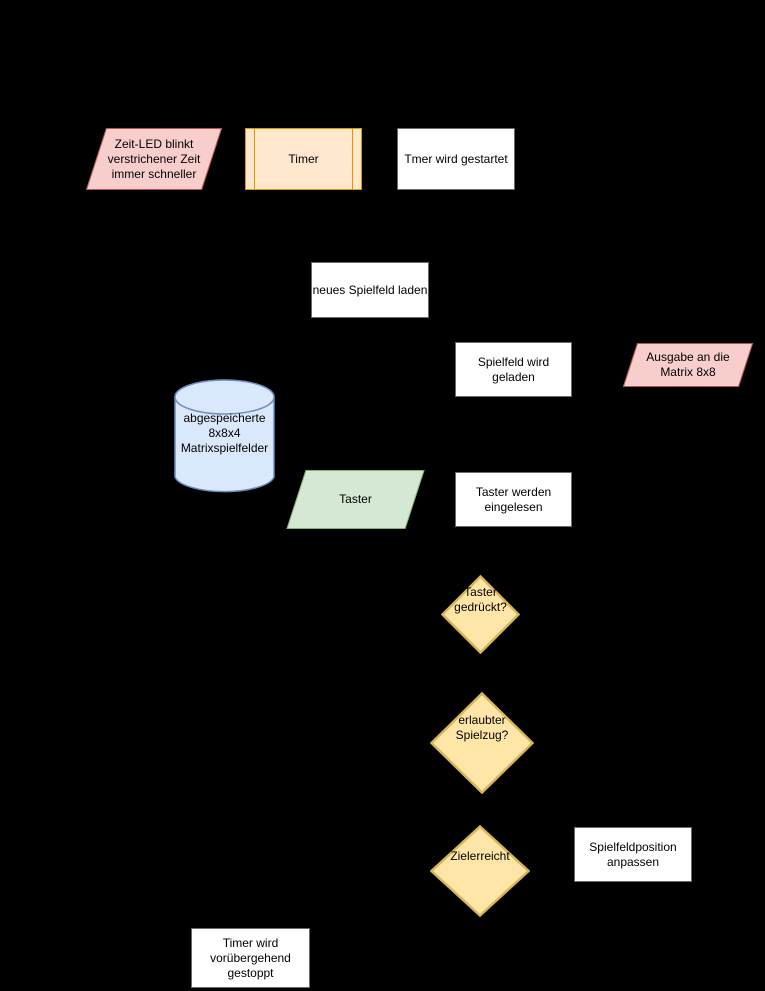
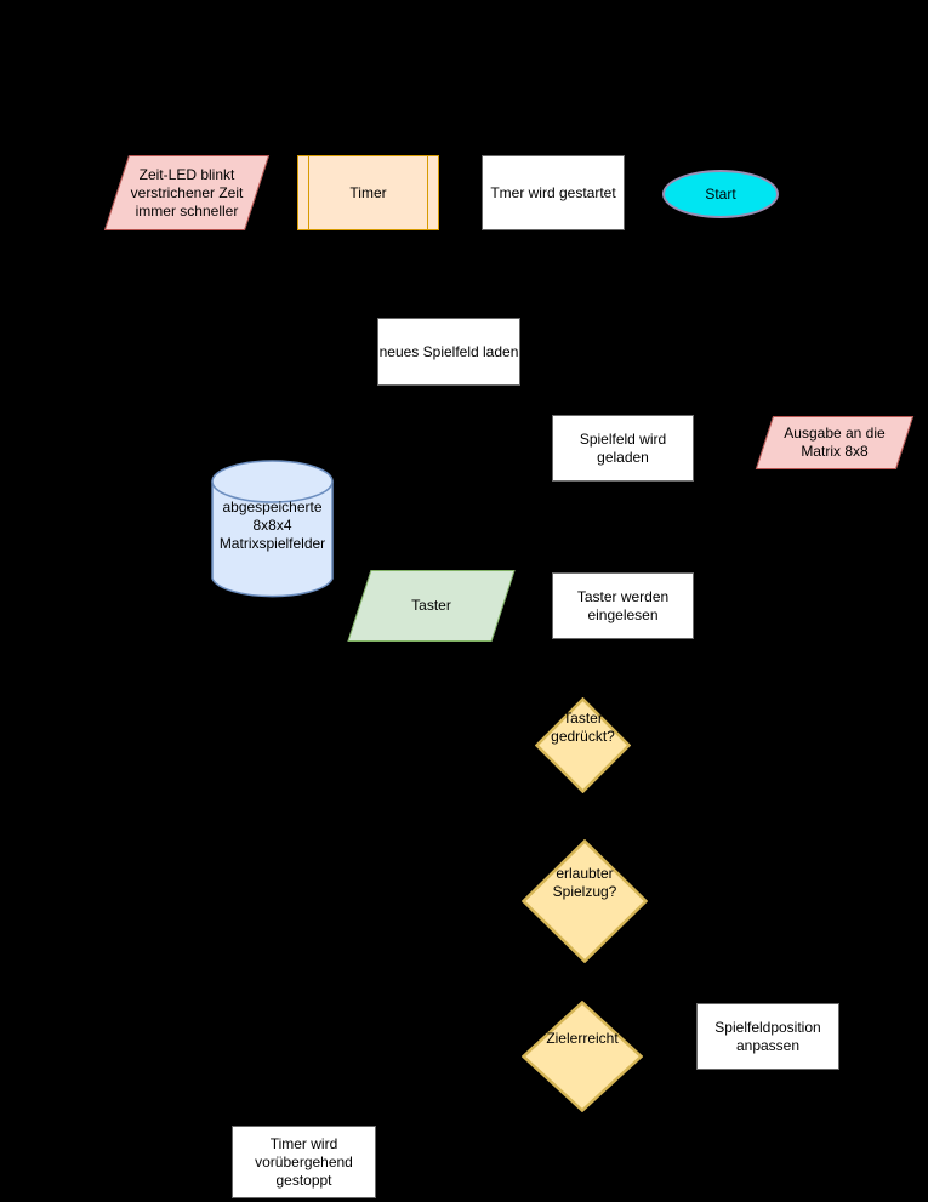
  Zeit-LED blinkt
  verstrichener Zeit
  immer schneller
  Timer
  Tmer wird gestartet
+ Start
  neues Spielfeld laden
  Spielfeld wird
  geladen
  Ausgabe an die
  Matrix 8x8
  abgespeicherte
  8x8x4
  Matrixspielfelder
  Taster
  Taster werden
  eingelesen
  Taster
  gedrückt?
  erlaubter
  Spielzug?
  Zielerreicht
  Spielfeldposition
  anpassen
  Timer wird
  vorübergehend
  gestoppt
